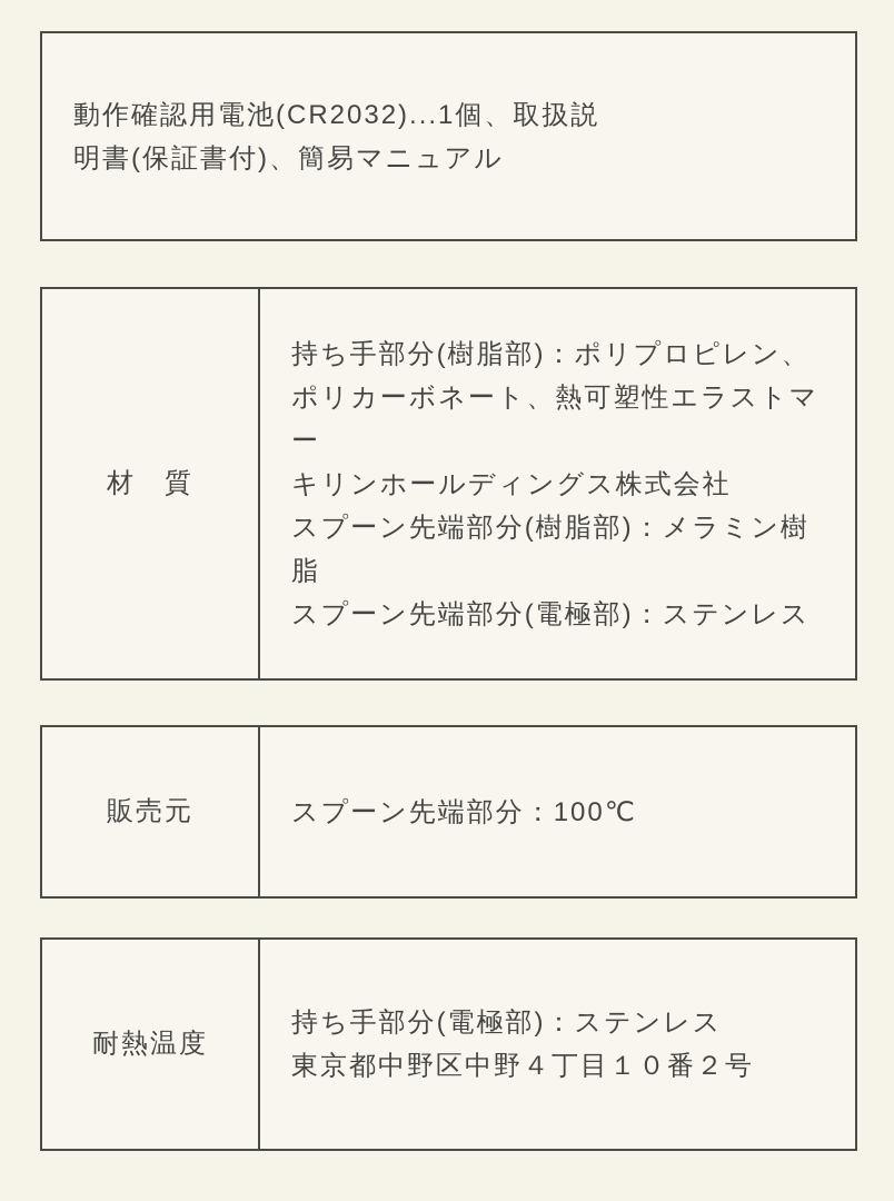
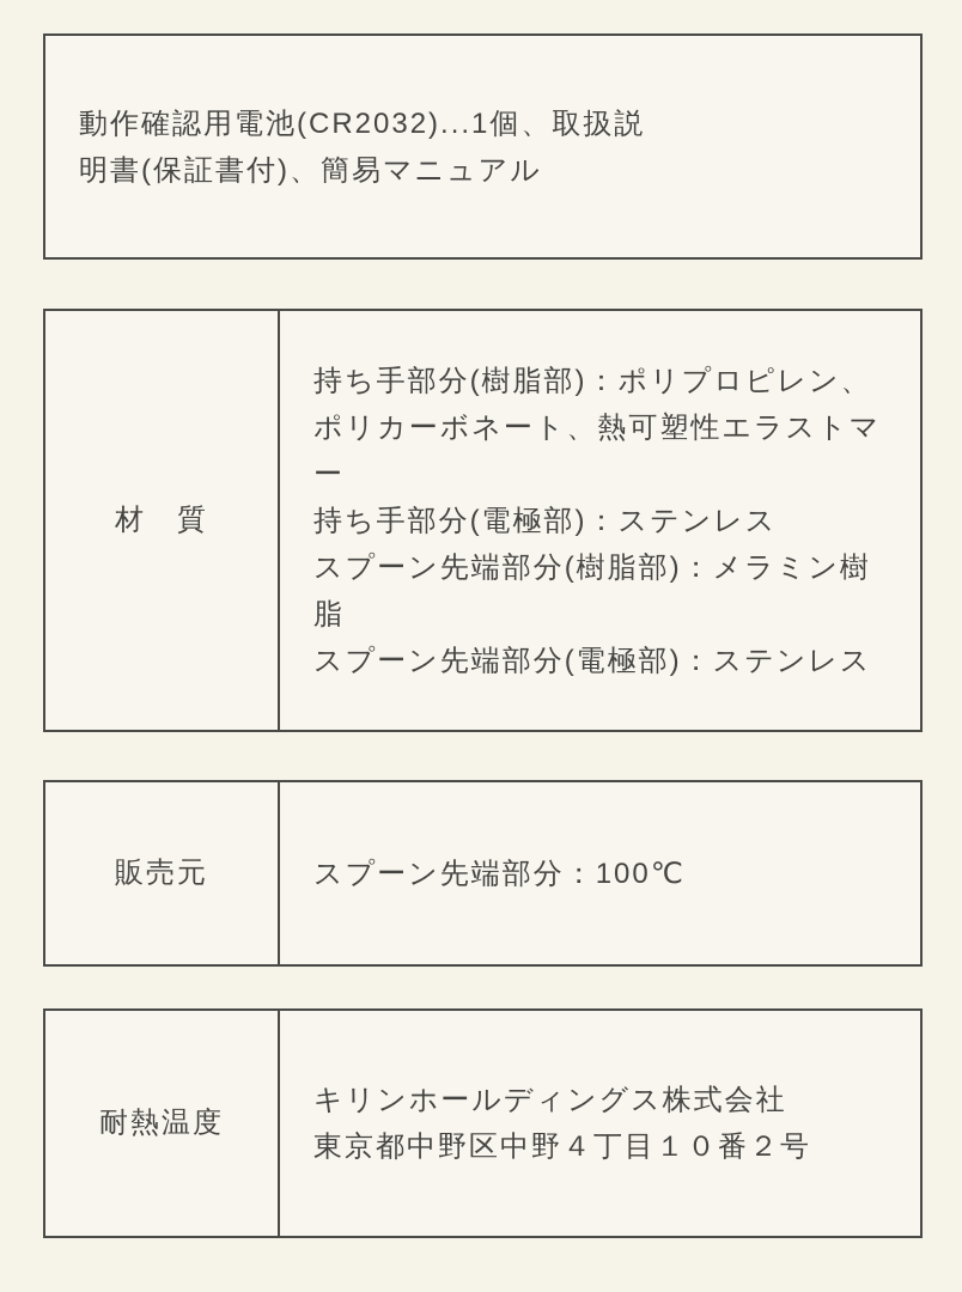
  動作確認用電池(CR2032)...1個、取扱説明書(保証書付)、簡易マニュアル
  材 質
  持ち手部分(樹脂部)：ポリプロピレン、ポリカーボネート、熱可塑性エラストマー
- キリンホールディングス株式会社
+ 持ち手部分(電極部)：ステンレス
  スプーン先端部分(樹脂部)：メラミン樹脂
  スプーン先端部分(電極部)：ステンレス
  販売元
  スプーン先端部分：100℃
  耐熱温度
- 持ち手部分(電極部)：ステンレス
+ キリンホールディングス株式会社
  東京都中野区中野４丁目１０番２号
